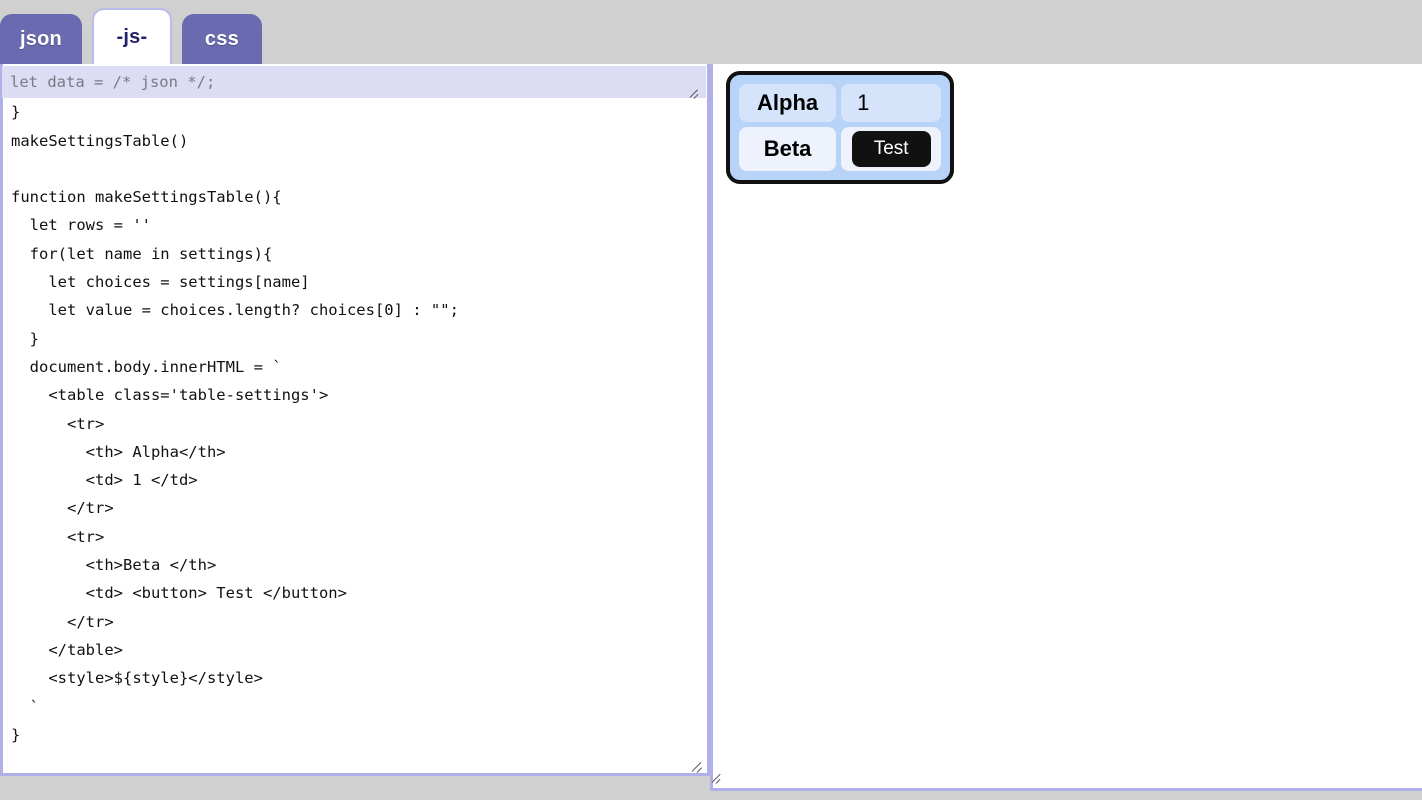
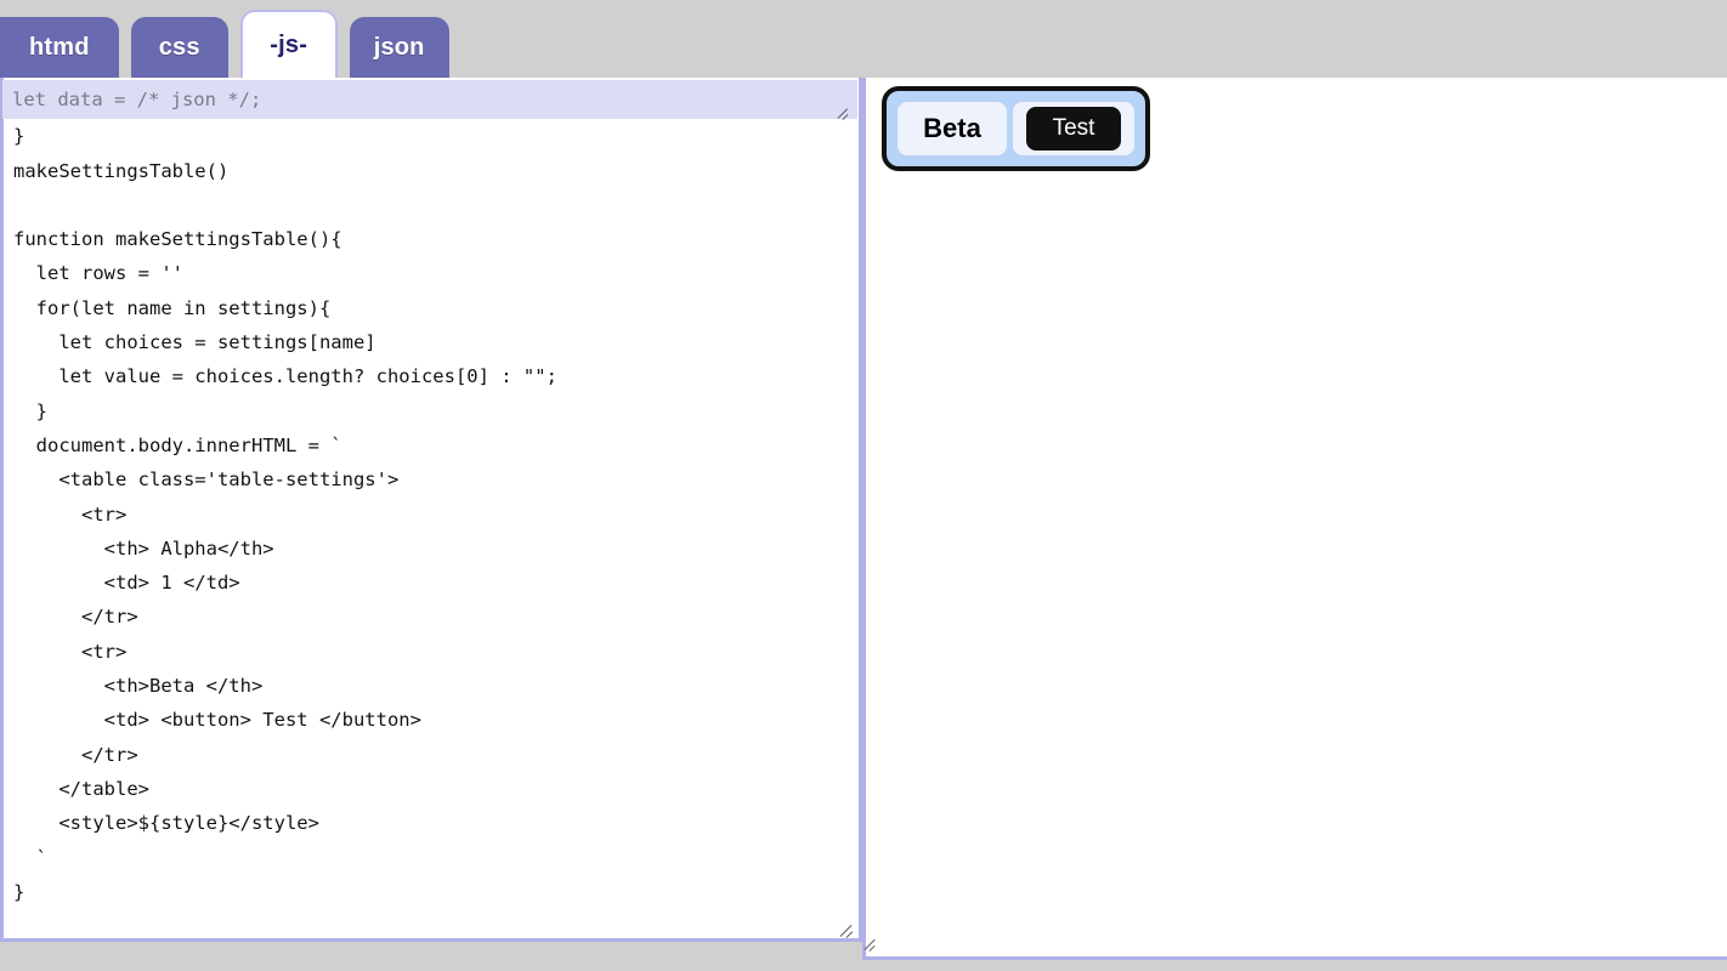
+ htmd
- json
+ css
  -js-
- css
+ json
  }
  makeSettingsTable()
  function makeSettingsTable(){
  let rows = ''
  for(let name in settings){
  let choices = settings[name]
  let value = choices.length? choices[0] : "";
  }
  document.body.innerHTML = `
  <table class='table-settings'>
  <tr>
  <th> Alpha</th>
  <td> 1 </td>
  </tr>
  <tr>
  <th>Beta </th>
  <td> <button> Test </button>
  </tr>
  </table>
  <style>${style}</style>
  `
  }
  let data = /* json */;
- Alpha	1
  Beta	Test
